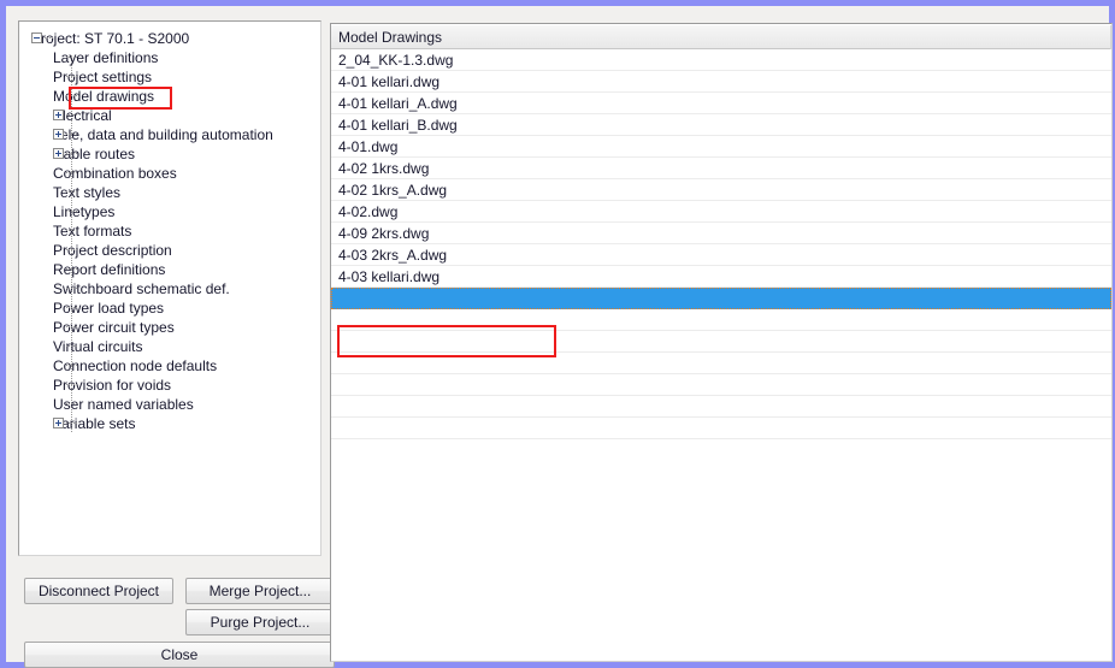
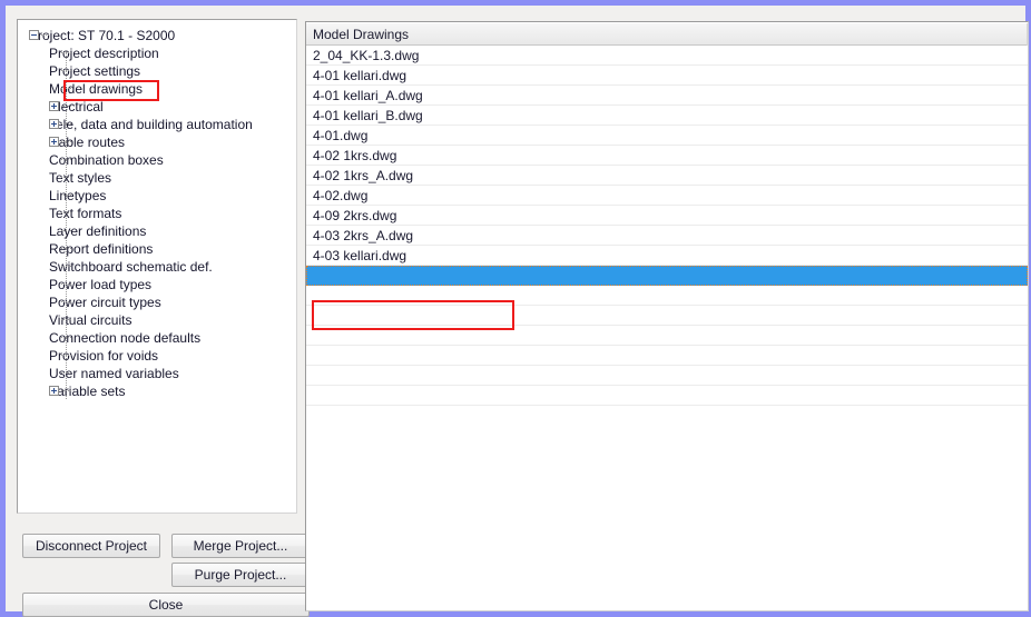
  roject: ST 70.1 - S2000
- Layer definitions
+ Project description
  Project settings
  Model drawings
  lectrical
  ele, data and building automation
  able routes
  Combination boxes
  Text styles
  Linetypes
  Text formats
- Project description
+ Layer definitions
  Report definitions
  Switchboard schematic def.
  Power load types
  Power circuit types
  Virtual circuits
  Connection node defaults
  Provision for voids
  User named variables
  ariable sets
  Disconnect Project
  Merge Project...
  Purge Project...
  Close
  Model Drawings
  2_04_KK-1.3.dwg
  4-01 kellari.dwg
  4-01 kellari_A.dwg
  4-01 kellari_B.dwg
  4-01.dwg
  4-02 1krs.dwg
  4-02 1krs_A.dwg
  4-02.dwg
  4-09 2krs.dwg
  4-03 2krs_A.dwg
  4-03 kellari.dwg
